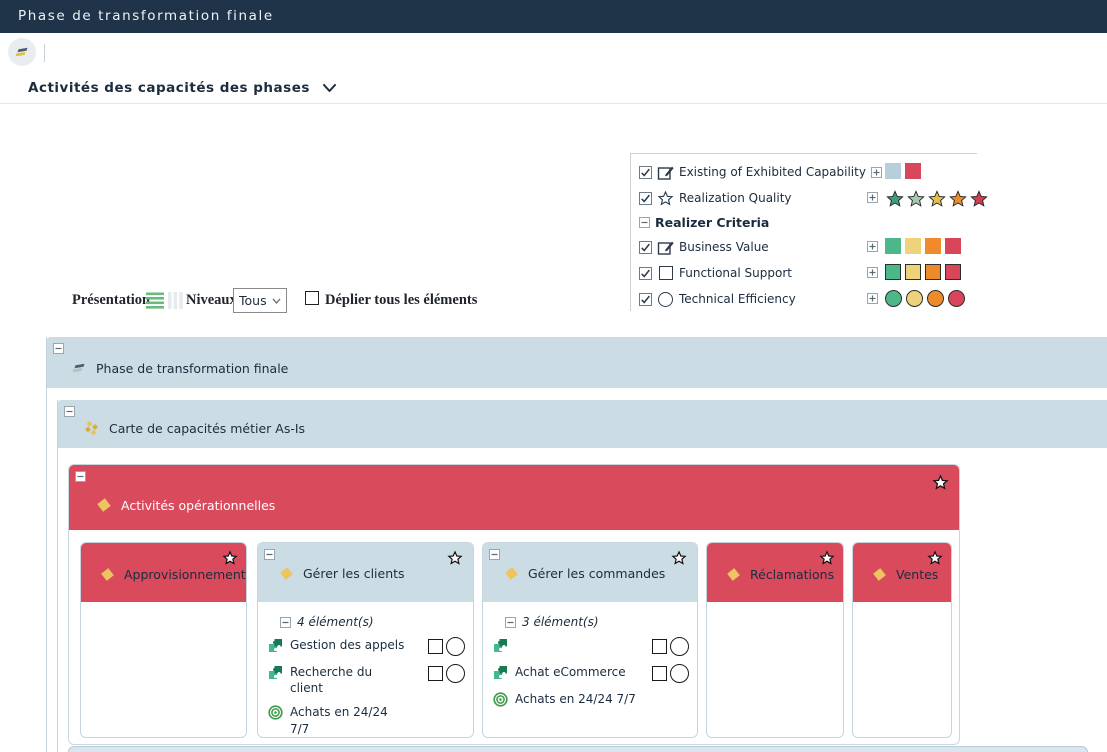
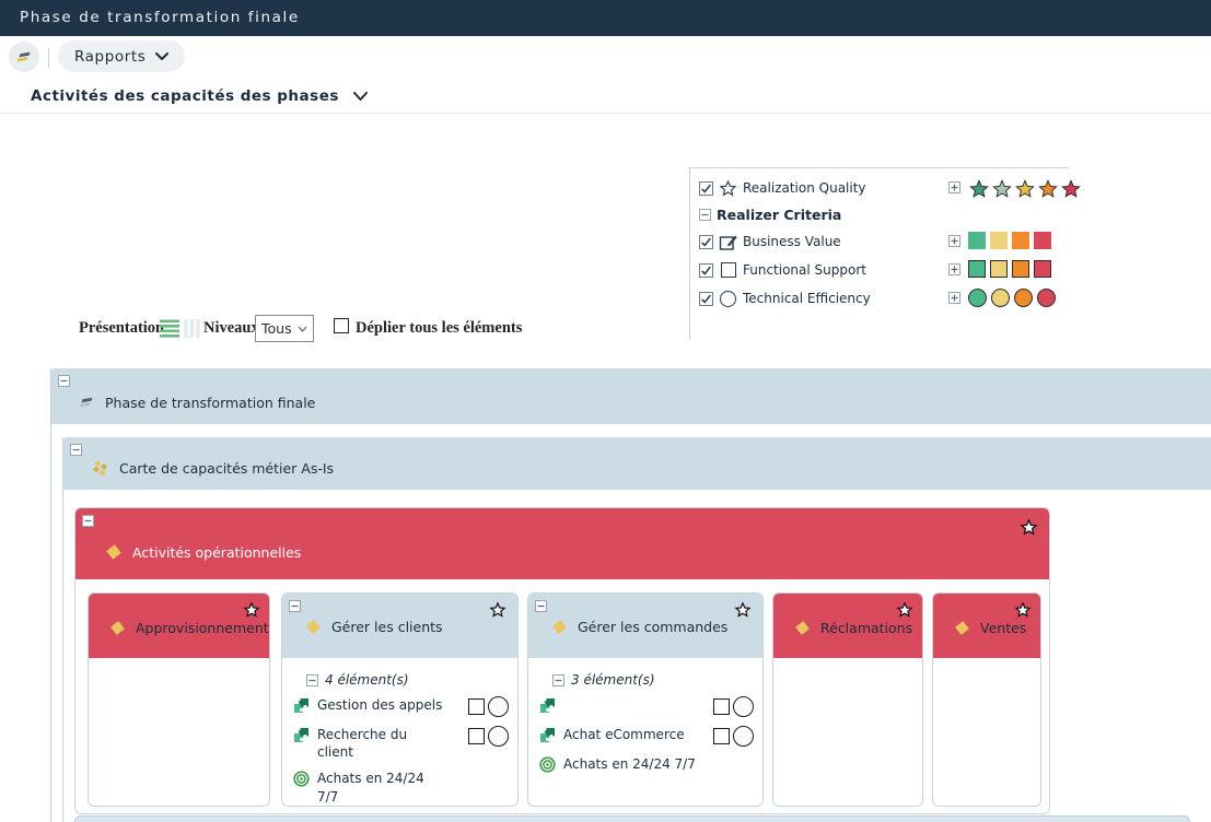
  Phase de transformation finale
+ Rapports
  Activités des capacités des phases
- Existing of Exhibited Capability
  Realization Quality
  Realizer Criteria
  Business Value
  Functional Support
  Technical Efficiency
  Présentation
  Niveau
  Tous
  Déplier tous les éléments
  Phase de transformation finale
  Carte de capacités métier As-Is
  Activités opérationnelles
  Approvisionnement
  Gérer les clients
  4 élément(s)
  Gestion des appels
  Recherche du client
  Achats en 24/24 7/7
  Gérer les commandes
  3 élément(s)
  Achat eCommerce
  Achats en 24/24 7/7
  Réclamations
  Ventes
